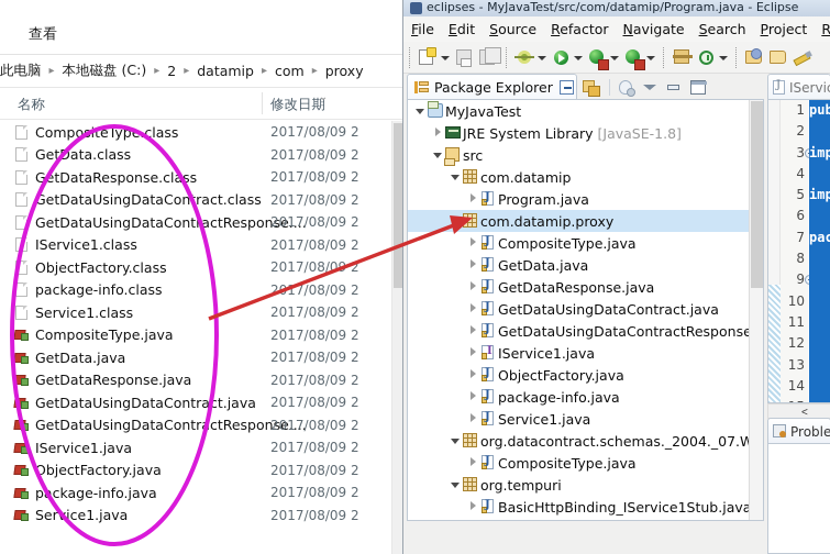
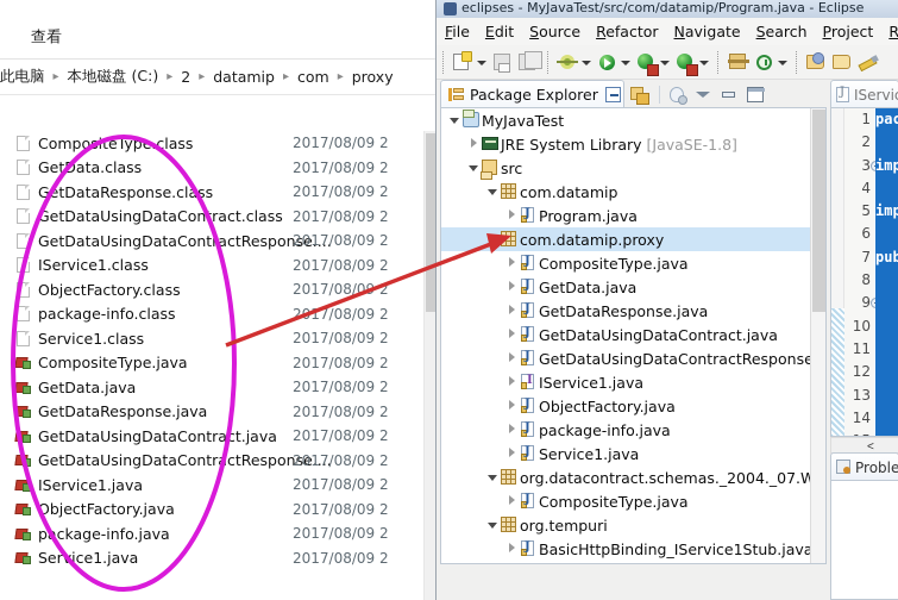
  查看
  此电脑
  ▸
  本地磁盘 (C:)
  ▸
  2
  ▸
  datamip
  ▸
  com
  ▸
  proxy
- 名称
- 修改日期
- ⌄
  CompoteTypclass
  2017/08/09 2
  Getata.class
  2017/08/09 2
  GetDataResponse.class
  2017/08/09 2
  GetDataUsingDataConract.class
  2017/08/09 2
  GetDataUsingDataContactResponse....
  2017/08/09 2
  IService1.class
  2017/08/09 2
  ObjectFactory.class
  2017/08/0 2
  package-info.class
  217/08/09 2
  Service1.class
  2017/08/09 2
  CompositeType.java
  2017/08/09 2
  GetData.java
  2017/08/09 2
  GetDataResponse.java
  2017/08/09 2
  GetDataUsingDataContract.java
  2017/08/09 2
  GetDataUsingDataContrctResponse....
  2017/08/09 2
  IService1.java
  2017/08/09 2
  ObjectFactory.java
  2017/08/09 2
  pckage-info.java
  2017/08/09 2
  Serice1.java
  2017/08/09 2
  eclipses - MyJavaTest/src/com/datamip/Program.java - Eclipse
  File
  Edit
  Source
  Refactor
  Navigate
  Search
  Project
  R
  Package Explorer
  MyJavaTest
  JRE System Library [JavaSE-1.8]
  src
  com.datamip
  Program.java
  com.datamip.proxy
  CompositeType.java
  GetData.java
  GetDataResponse.java
  GetDataUsingDataContract.java
  GetDataUsingDataContractResponse
  IService1.java
  ObjectFactory.java
  package-info.java
  Service1.java
  org.datacontract.schemas._2004._07.W
  CompositeType.java
  org.tempuri
  BasicHttpBinding_IService1Stub.java
  1
  2
  3
  4
  5
  6
  7
  8
  9
  10
  11
  12
  13
  14
- pub
+ pac
  imp
  imp
- pac
+ pub
  <
  Proble
